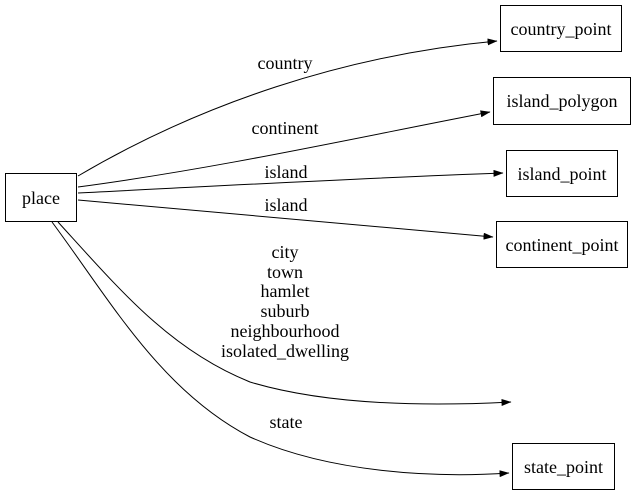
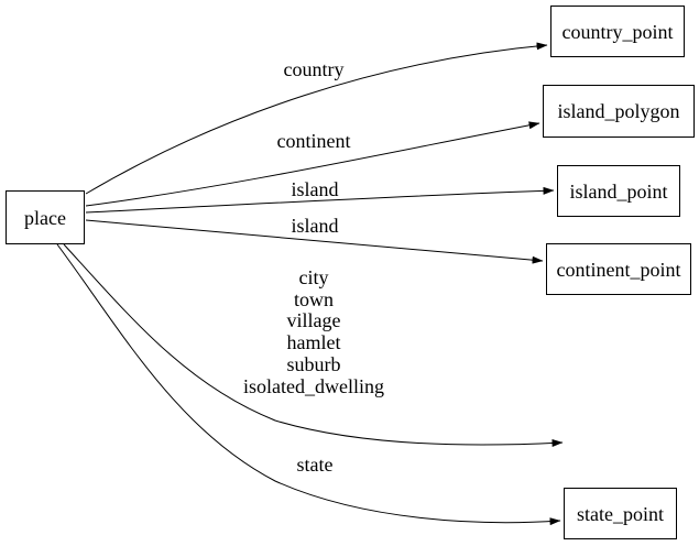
  place
  country_point
  island_polygon
  island_point
  continent_point
  state_point
  country
  continent
  island
  island
  city
  town
+ village
  hamlet
  suburb
- neighbourhood
  isolated_dwelling
  state
